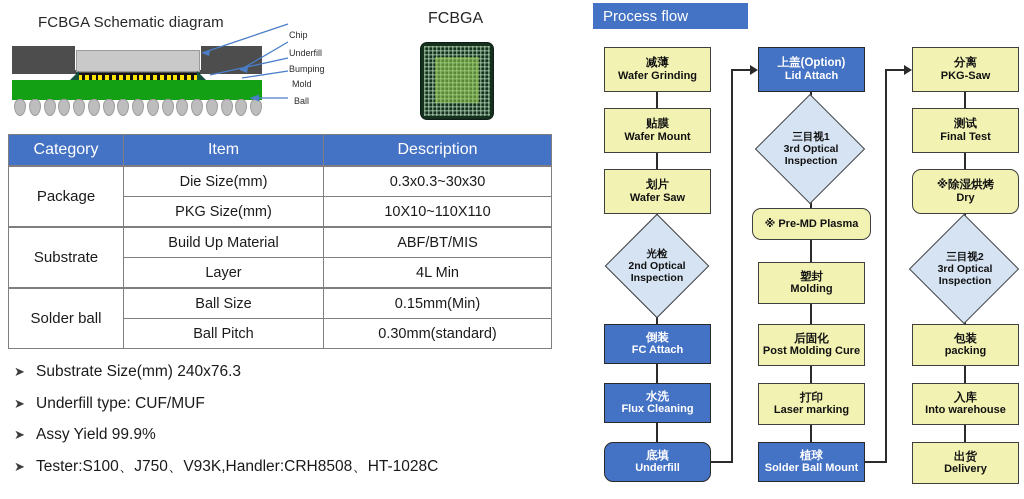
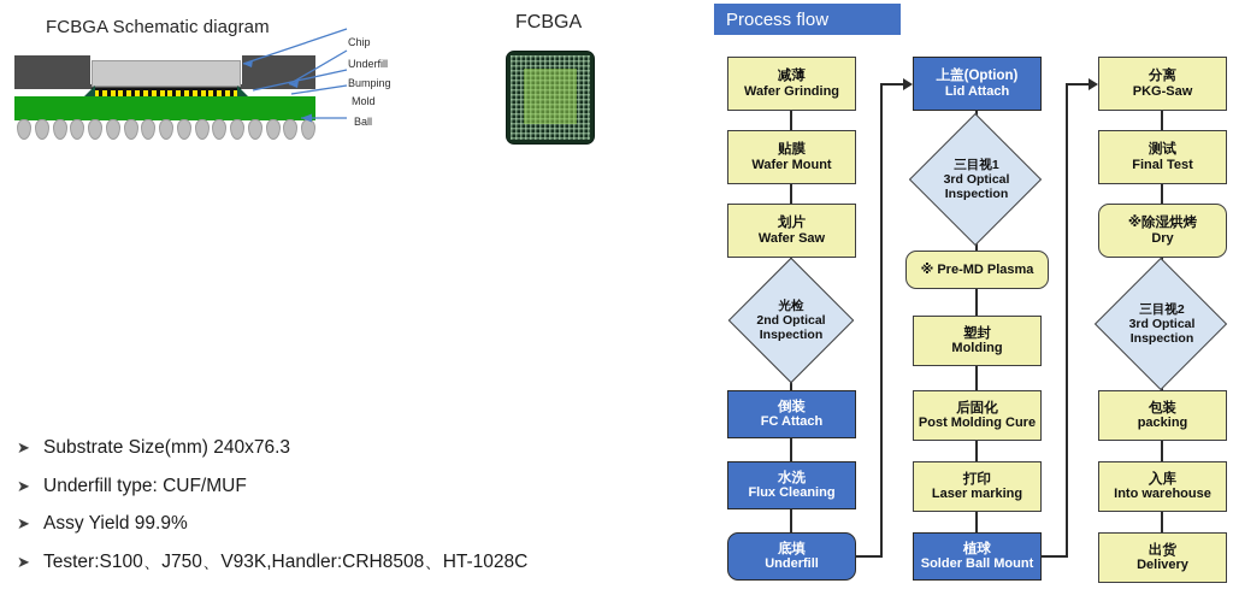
  FCBGA Schematic diagram
  FCBGA
  Chip
  Underfill
  Bumping
  Mold
  Ball
- Category	Item	Description
- Package	Die Size(mm)	0.3x0.3~30x30
- PKG Size(mm)	10X10~110X110
- Substrate	Build Up Material	ABF/BT/MIS
- Layer	4L Min
- Solder ball	Ball Size	0.15mm(Min)
- Ball Pitch	0.30mm(standard)
  ➤
  Substrate Size(mm) 240x76.3
  ➤
  Underfill type: CUF/MUF
  ➤
  Assy Yield 99.9%
  ➤
  Tester:S100、J750、V93K,Handler:CRH8508、HT-1028C
  Process flow
  减薄
  Wafer Grinding
  贴膜
  Wafer Mount
  划片
  Wafer Saw
  光检
  2nd Optical Inspection
  倒装
  FC Attach
  水洗
  Flux Cleaning
  底填
  Underfill
  上盖(Option)
  Lid Attach
  三目视1
  3rd Optical Inspection
  ※ Pre-MD Plasma
  塑封
  Molding
  后固化
  Post Molding Cure
  打印
  Laser marking
  植球
  Solder Ball Mount
  分离
  PKG-Saw
  测试
  Final Test
  ※除湿烘烤
  Dry
  三目视2
  3rd Optical Inspection
  包装
  packing
  入库
  Into warehouse
  出货
  Delivery
